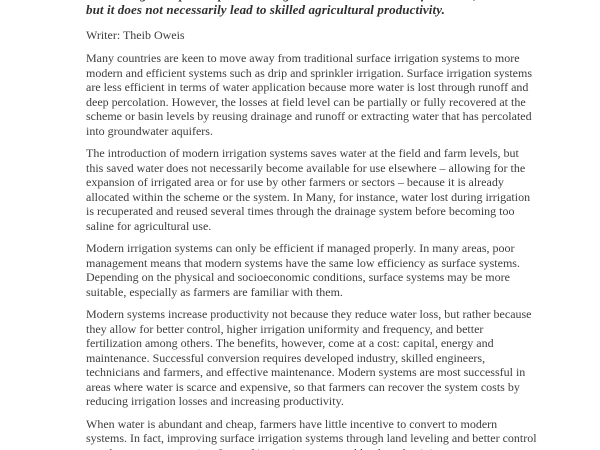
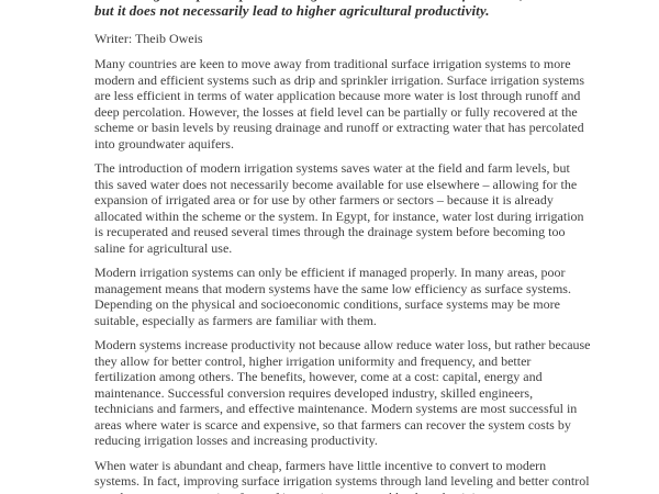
- but it does not necessarily lead to skilled agricultural productivity.
+ but it does not necessarily lead to higher agricultural productivity.
  Writer: Theib Oweis
  Many countries are keen to move away from traditional surface irrigation systems to more modern and efficient systems such as drip and sprinkler irrigation. Surface irrigation systems are less efficient in terms of water application because more water is lost through runoff and deep percolation. However, the losses at field level can be partially or fully recovered at the scheme or basin levels by reusing drainage and runoff or extracting water that has percolated into groundwater aquifers.
- The introduction of modern irrigation systems saves water at the field and farm levels, but this saved water does not necessarily become available for use elsewhere – allowing for the expansion of irrigated area or for use by other farmers or sectors – because it is already allocated within the scheme or the system. In Many, for instance, water lost during irrigation is recuperated and reused several times through the drainage system before becoming too saline for agricultural use.
+ The introduction of modern irrigation systems saves water at the field and farm levels, but this saved water does not necessarily become available for use elsewhere – allowing for the expansion of irrigated area or for use by other farmers or sectors – because it is already allocated within the scheme or the system. In Egypt, for instance, water lost during irrigation is recuperated and reused several times through the drainage system before becoming too saline for agricultural use.
  Modern irrigation systems can only be efficient if managed properly. In many areas, poor management means that modern systems have the same low efficiency as surface systems. Depending on the physical and socioeconomic conditions, surface systems may be more suitable, especially as farmers are familiar with them.
- Modern systems increase productivity not because they reduce water loss, but rather because they allow for better control, higher irrigation uniformity and frequency, and better fertilization among others. The benefits, however, come at a cost: capital, energy and maintenance. Successful conversion requires developed industry, skilled engineers, technicians and farmers, and effective maintenance. Modern systems are most successful in areas where water is scarce and expensive, so that farmers can recover the system costs by reducing irrigation losses and increasing productivity.
+ Modern systems increase productivity not because allow reduce water loss, but rather because they allow for better control, higher irrigation uniformity and frequency, and better fertilization among others. The benefits, however, come at a cost: capital, energy and maintenance. Successful conversion requires developed industry, skilled engineers, technicians and farmers, and effective maintenance. Modern systems are most successful in areas where water is scarce and expensive, so that farmers can recover the system costs by reducing irrigation losses and increasing productivity.
  When water is abundant and cheap, farmers have little incentive to convert to modern systems. In fact, improving surface irrigation systems through land leveling and better control
